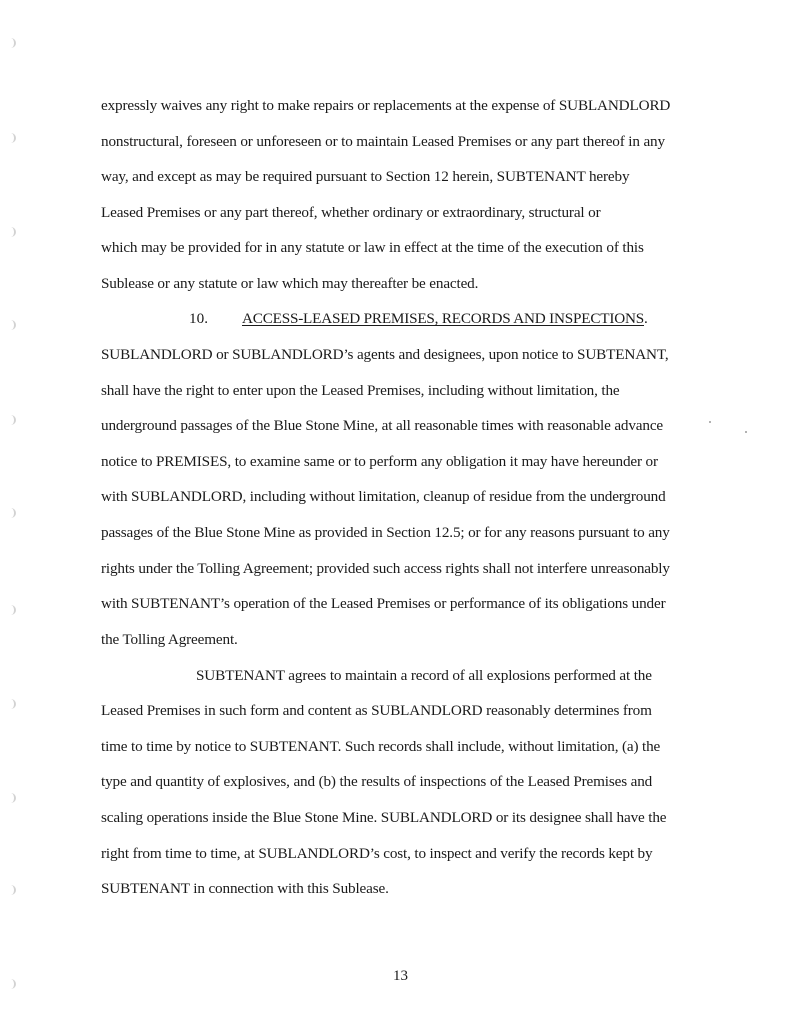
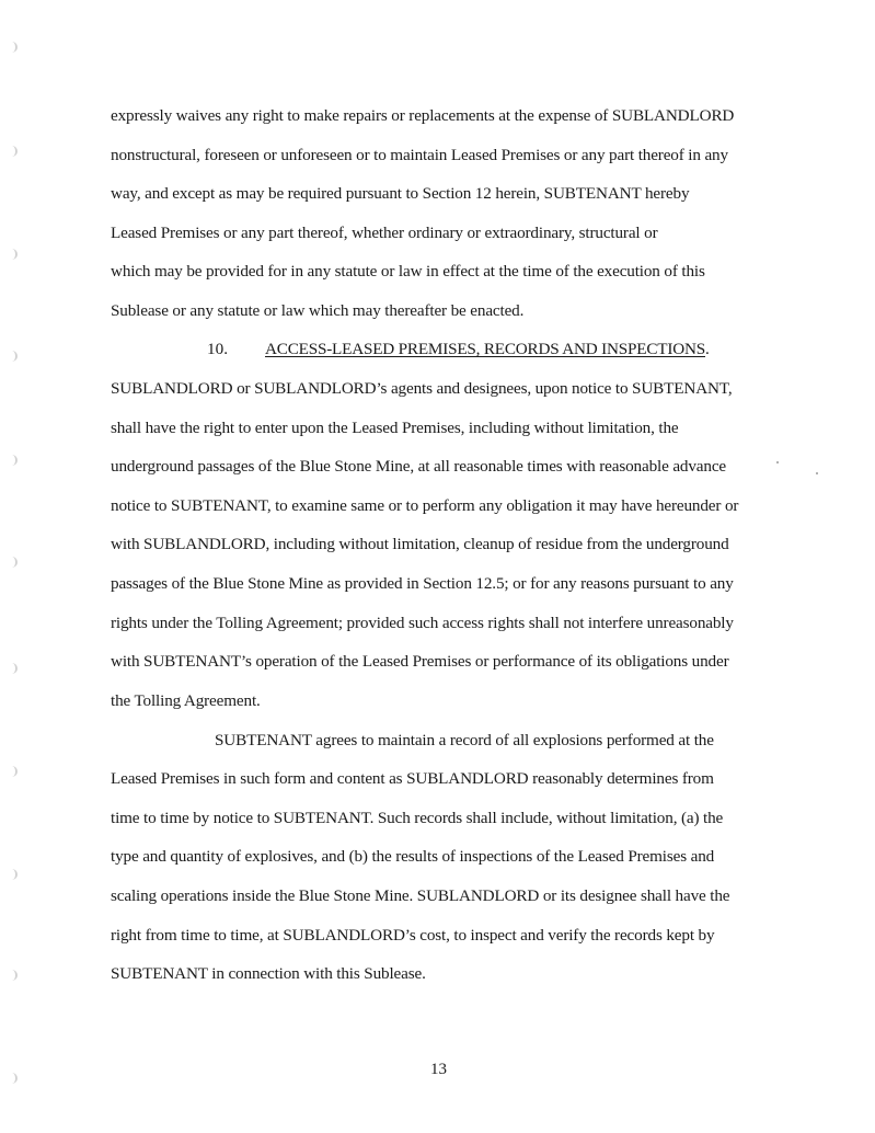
  expressly waives any right to make repairs or replacements at the expense of SUBLANDLORD
  nonstructural, foreseen or unforeseen or to maintain Leased Premises or any part thereof in any
  way, and except as may be required pursuant to Section 12 herein, SUBTENANT hereby
  Leased Premises or any part thereof, whether ordinary or extraordinary, structural or
  which may be provided for in any statute or law in effect at the time of the execution of this
  Sublease or any statute or law which may thereafter be enacted.
  10.
  ACCESS-LEASED PREMISES, RECORDS AND INSPECTIONS.
  SUBLANDLORD or SUBLANDLORD’s agents and designees, upon notice to SUBTENANT,
  shall have the right to enter upon the Leased Premises, including without limitation, the
  underground passages of the Blue Stone Mine, at all reasonable times with reasonable advance
- notice to PREMISES, to examine same or to perform any obligation it may have hereunder or
+ notice to SUBTENANT, to examine same or to perform any obligation it may have hereunder or
  with SUBLANDLORD, including without limitation, cleanup of residue from the underground
  passages of the Blue Stone Mine as provided in Section 12.5; or for any reasons pursuant to any
  rights under the Tolling Agreement; provided such access rights shall not interfere unreasonably
  with SUBTENANT’s operation of the Leased Premises or performance of its obligations under
  the Tolling Agreement.
  SUBTENANT agrees to maintain a record of all explosions performed at the
  Leased Premises in such form and content as SUBLANDLORD reasonably determines from
  time to time by notice to SUBTENANT. Such records shall include, without limitation, (a) the
  type and quantity of explosives, and (b) the results of inspections of the Leased Premises and
  scaling operations inside the Blue Stone Mine. SUBLANDLORD or its designee shall have the
  right from time to time, at SUBLANDLORD’s cost, to inspect and verify the records kept by
  SUBTENANT in connection with this Sublease.
  13
